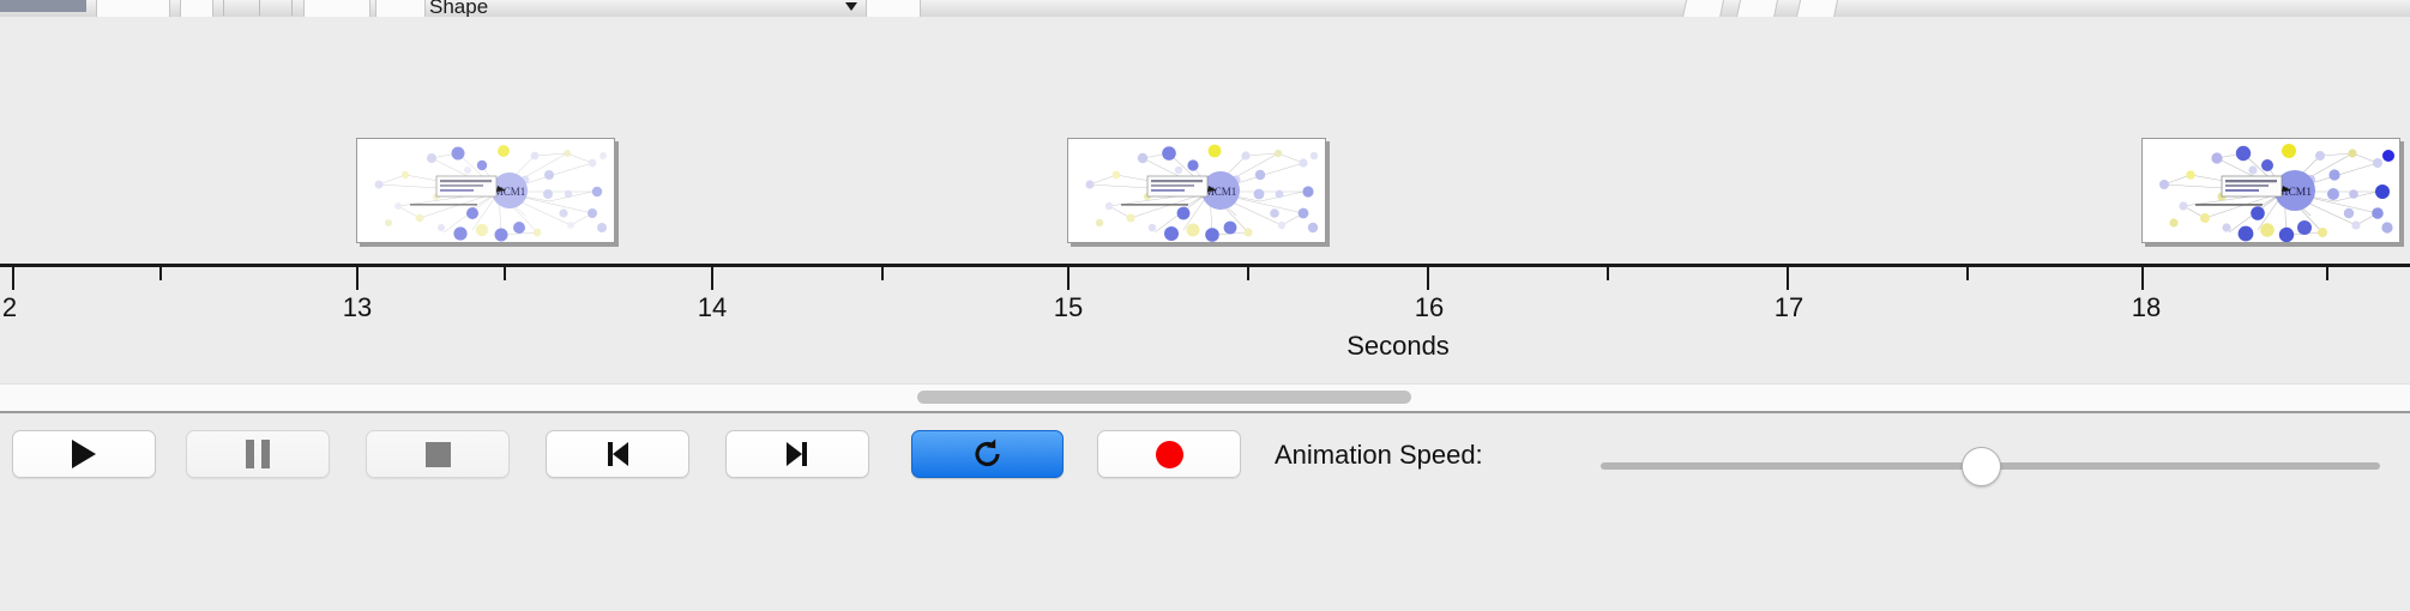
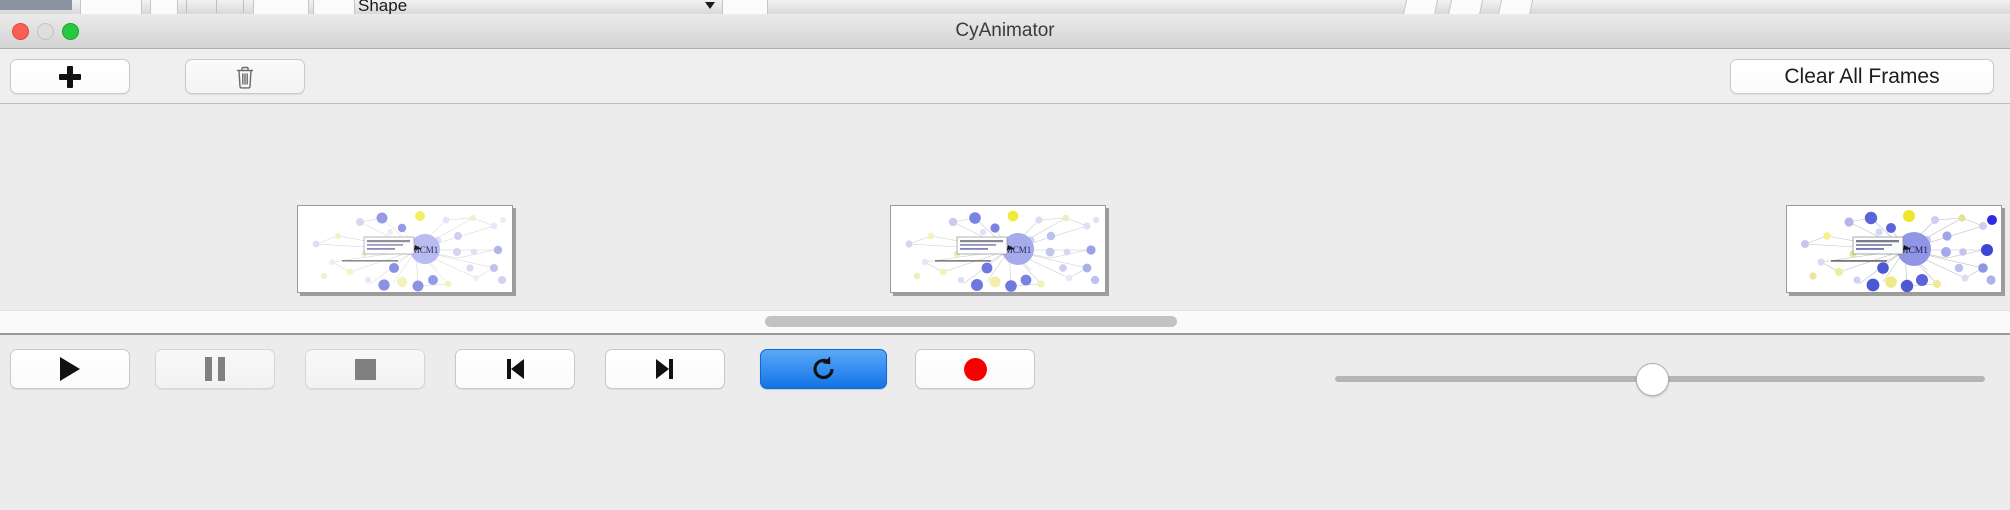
  Shape
+ CyAnimator
+ Clear All Frames
  MCM1
  MCM1
  MCM1
- 2
- 13
- 14
- 15
- 16
- 17
- 18
- Seconds
- Animation Speed:
